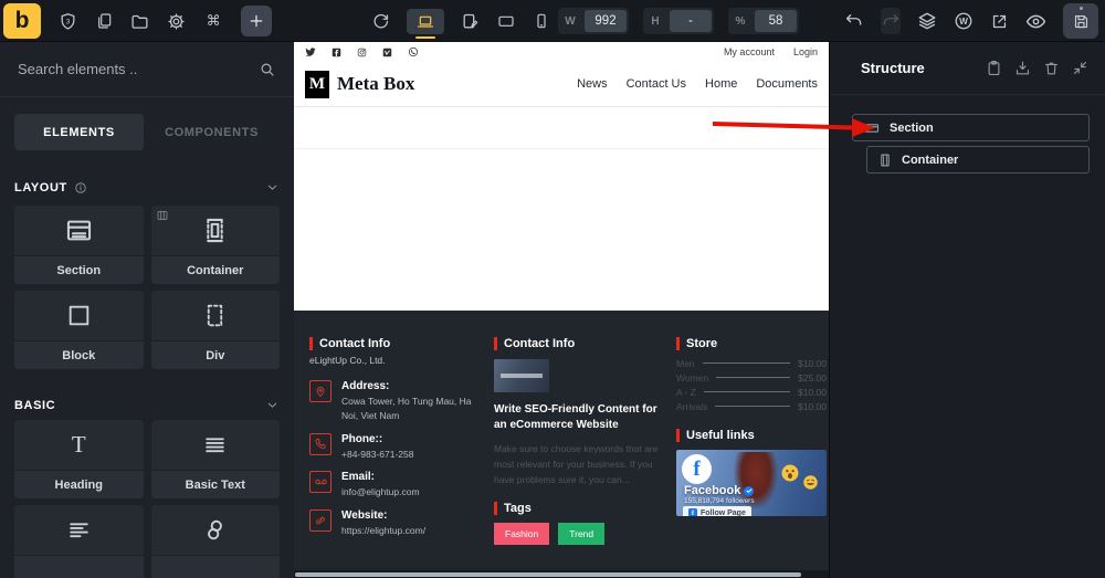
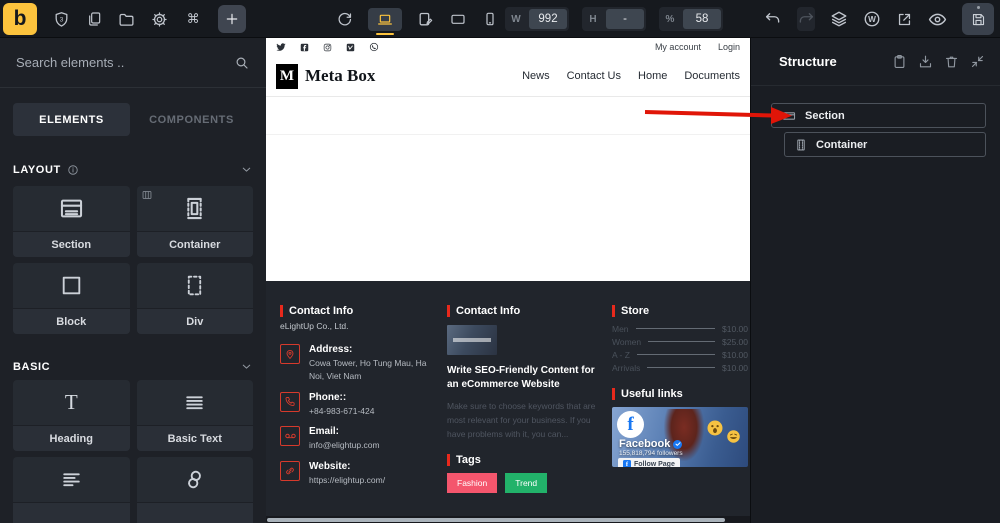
  b
  ⌘
  W
  992
  H
  -
  %
  58
  W
  Search elements ..
  ELEMENTS
  COMPONENTS
  LAYOUT
  Section
  Container
  Block
  Div
  BASIC
  T
  Heading
  Basic Text
  My account
  Login
  M
  Meta Box
  News
  Contact Us
  Home
  Documents
  Contact Info
  eLightUp Co., Ltd.
  Address:
  Cowa Tower, Ho Tung Mau, Ha Noi, Viet Nam
  Phone::
- +84-983-671-258
+ +84-983-671-424
  Email:
  info@elightup.com
  Website:
  https://elightup.com/
  Contact Info
  Write SEO-Friendly Content for an eCommerce Website
- Make sure to choose keywords that are most relevant for your business. If you have problems sure it, you can...
+ Make sure to choose keywords that are most relevant for your business. If you have problems with it, you can...
  Tags
  Fashion
  Trend
  Store
  Men
  $10.00
  Women
  $25.00
  A - Z
  $10.00
  Arrivals
  $10.00
  Useful links
  f
  Facebook
  Structure
  Section
  Container
